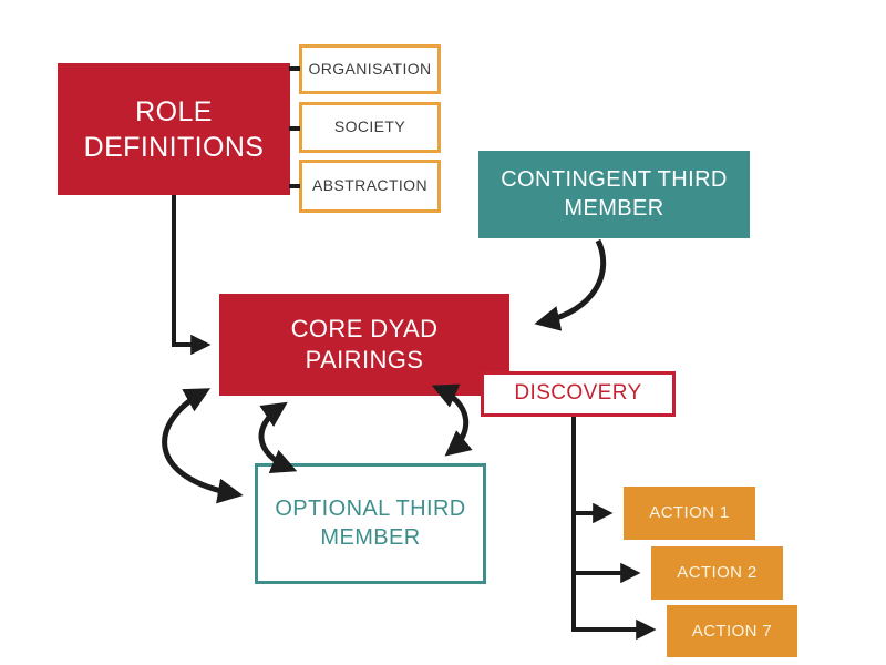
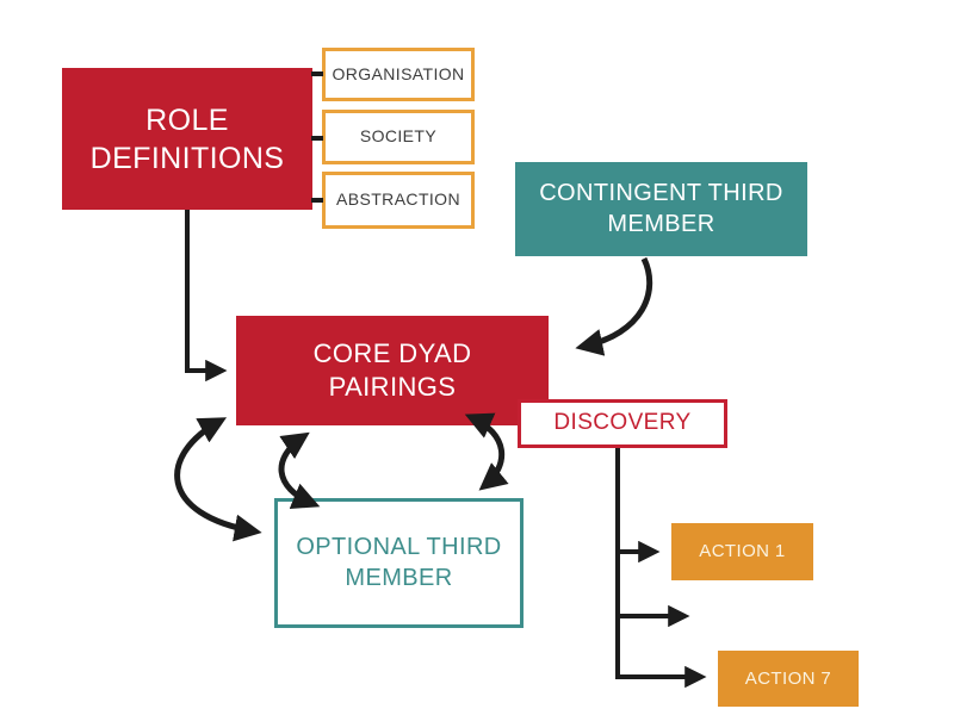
  ROLE
  DEFINITIONS
  ORGANISATION
  SOCIETY
  ABSTRACTION
  CONTINGENT THIRD
  MEMBER
  CORE DYAD
  PAIRINGS
  DISCOVERY
  OPTIONAL THIRD
  MEMBER
  ACTION 1
- ACTION 2
  ACTION 7
